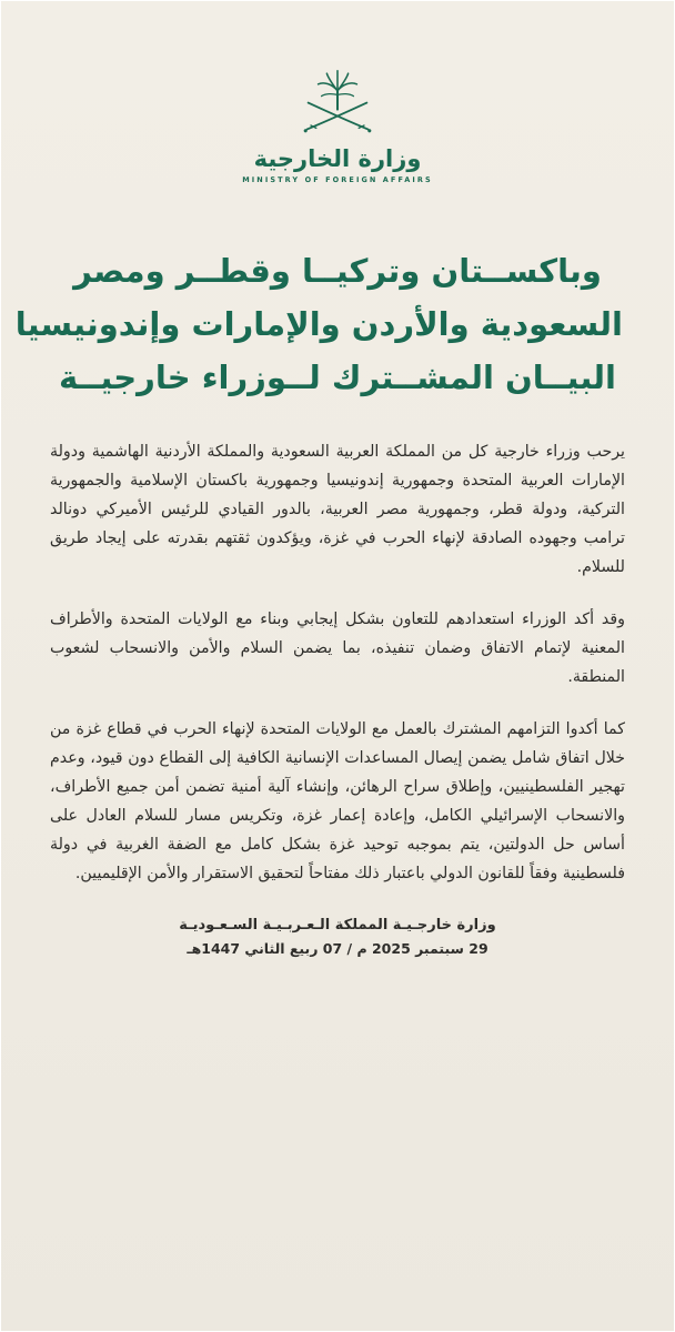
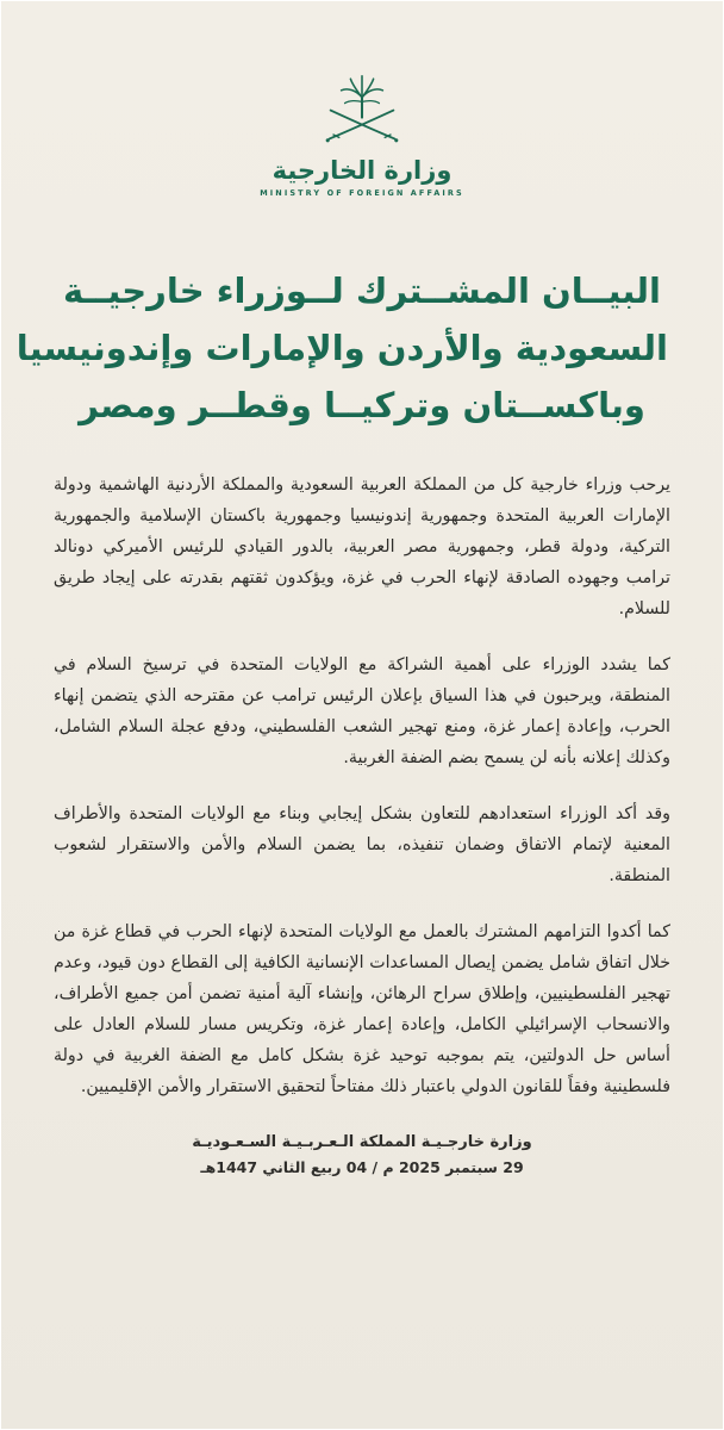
  وزارة الخارجية
  MINISTRY OF FOREIGN AFFAIRS
- وباكســتان وتركيــا وقطــر ومصر
+ البيــان المشــترك لــوزراء خارجيــة
  السعودية والأردن والإمارات وإندونيسيا
- البيــان المشــترك لــوزراء خارجيــة
+ وباكســتان وتركيــا وقطــر ومصر
  يرحب وزراء خارجية كل من المملكة العربية السعودية والمملكة الأردنية الهاشمية ودولة الإمارات العربية المتحدة وجمهورية إندونيسيا وجمهورية باكستان الإسلامية والجمهورية التركية، ودولة قطر، وجمهورية مصر العربية، بالدور القيادي للرئيس الأميركي دونالد ترامب وجهوده الصادقة لإنهاء الحرب في غزة، ويؤكدون ثقتهم بقدرته على إيجاد طريق للسلام.
+ كما يشدد الوزراء على أهمية الشراكة مع الولايات المتحدة في ترسيخ السلام في المنطقة، ويرحبون في هذا السياق بإعلان الرئيس ترامب عن مقترحه الذي يتضمن إنهاء الحرب، وإعادة إعمار غزة، ومنع تهجير الشعب الفلسطيني، ودفع عجلة السلام الشامل، وكذلك إعلانه بأنه لن يسمح بضم الضفة الغربية.
- وقد أكد الوزراء استعدادهم للتعاون بشكل إيجابي وبناء مع الولايات المتحدة والأطراف المعنية لإتمام الاتفاق وضمان تنفيذه، بما يضمن السلام والأمن والانسحاب لشعوب المنطقة.
+ وقد أكد الوزراء استعدادهم للتعاون بشكل إيجابي وبناء مع الولايات المتحدة والأطراف المعنية لإتمام الاتفاق وضمان تنفيذه، بما يضمن السلام والأمن والاستقرار لشعوب المنطقة.
  كما أكدوا التزامهم المشترك بالعمل مع الولايات المتحدة لإنهاء الحرب في قطاع غزة من خلال اتفاق شامل يضمن إيصال المساعدات الإنسانية الكافية إلى القطاع دون قيود، وعدم تهجير الفلسطينيين، وإطلاق سراح الرهائن، وإنشاء آلية أمنية تضمن أمن جميع الأطراف، والانسحاب الإسرائيلي الكامل، وإعادة إعمار غزة، وتكريس مسار للسلام العادل على أساس حل الدولتين، يتم بموجبه توحيد غزة بشكل كامل مع الضفة الغربية في دولة فلسطينية وفقاً للقانون الدولي باعتبار ذلك مفتاحاً لتحقيق الاستقرار والأمن الإقليميين.
  وزارة خارجـيـة المملكة الـعـربـيـة السـعـوديـة
- 29 سبتمبر 2025 م / 07 ربيع الثاني 1447هـ
+ 29 سبتمبر 2025 م / 04 ربيع الثاني 1447هـ
